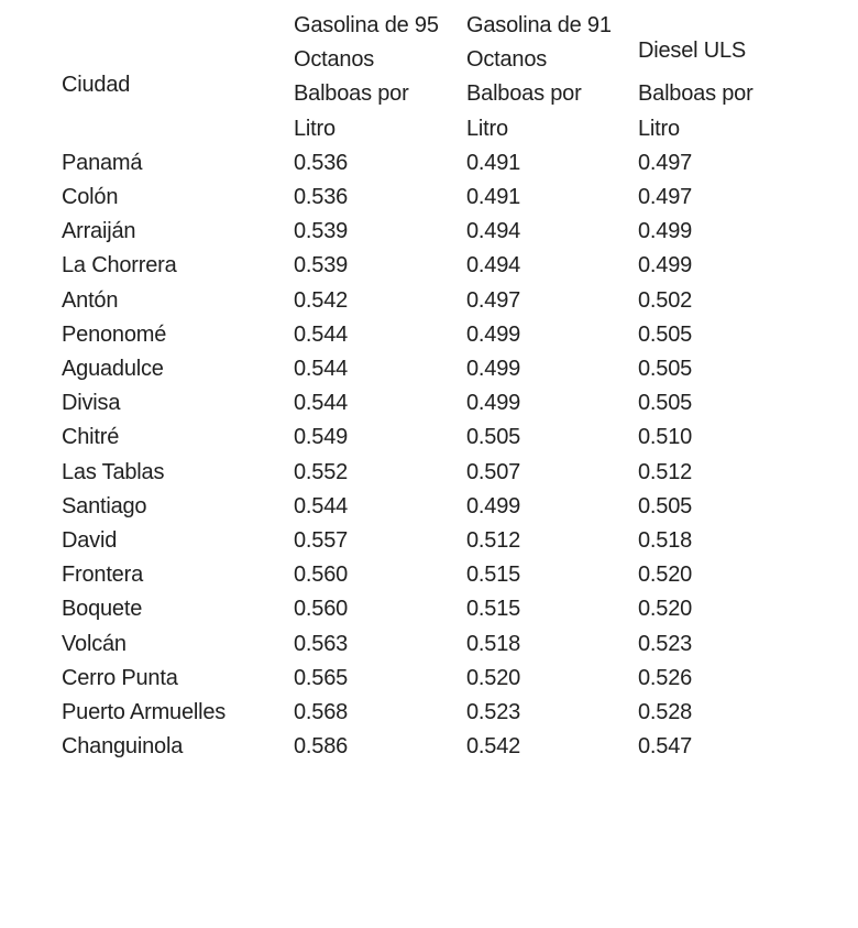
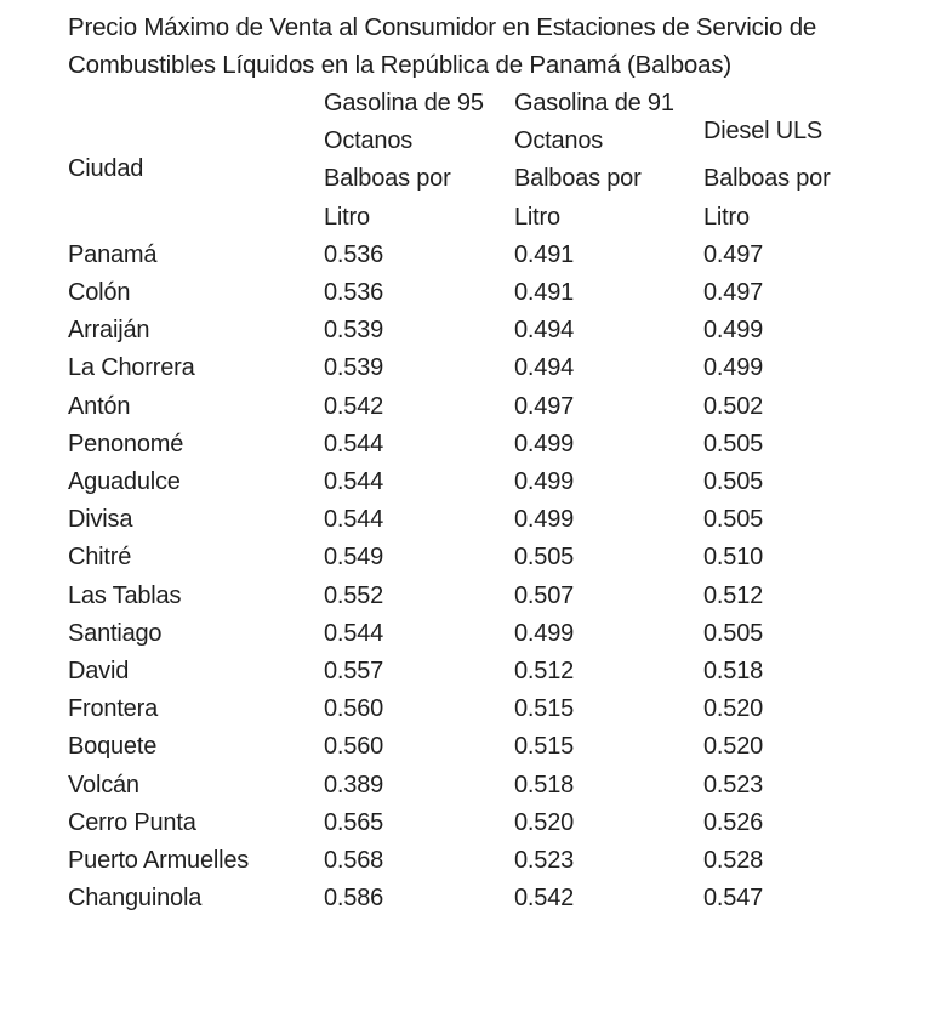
+ Precio Máximo de Venta al Consumidor en Estaciones de Servicio de
+ Combustibles Líquidos en la República de Panamá (Balboas)
  Ciudad	Gasolina de 95 Octanos	Gasolina de 91 Octanos	Diesel ULS
  Balboas por Litro	Balboas por Litro	Balboas por Litro
  Panamá	0.536	0.491	0.497
  Colón	0.536	0.491	0.497
  Arraiján	0.539	0.494	0.499
  La Chorrera	0.539	0.494	0.499
  Antón	0.542	0.497	0.502
  Penonomé	0.544	0.499	0.505
  Aguadulce	0.544	0.499	0.505
  Divisa	0.544	0.499	0.505
  Chitré	0.549	0.505	0.510
  Las Tablas	0.552	0.507	0.512
  Santiago	0.544	0.499	0.505
  David	0.557	0.512	0.518
  Frontera	0.560	0.515	0.520
  Boquete	0.560	0.515	0.520
- Volcán	0.563	0.518	0.523
+ Volcán	0.389	0.518	0.523
  Cerro Punta	0.565	0.520	0.526
  Puerto Armuelles	0.568	0.523	0.528
  Changuinola	0.586	0.542	0.547
